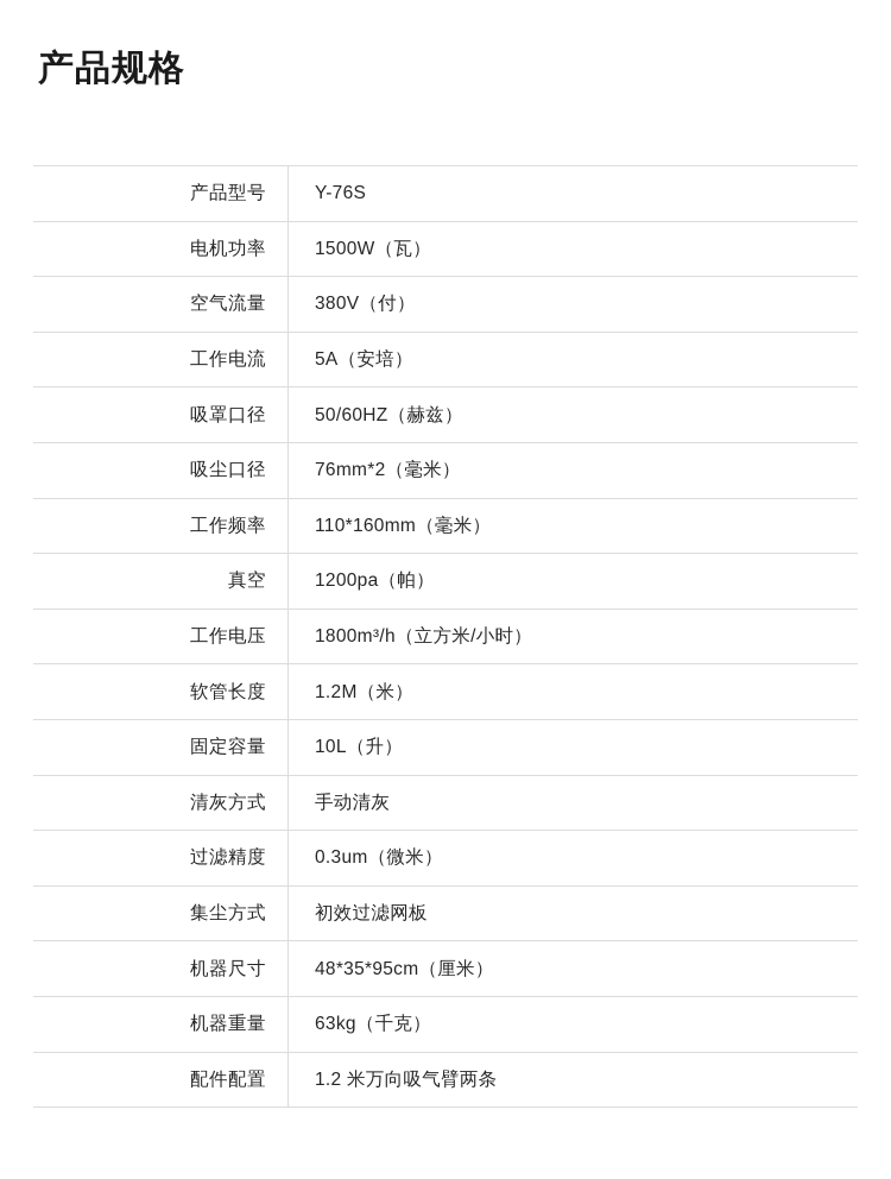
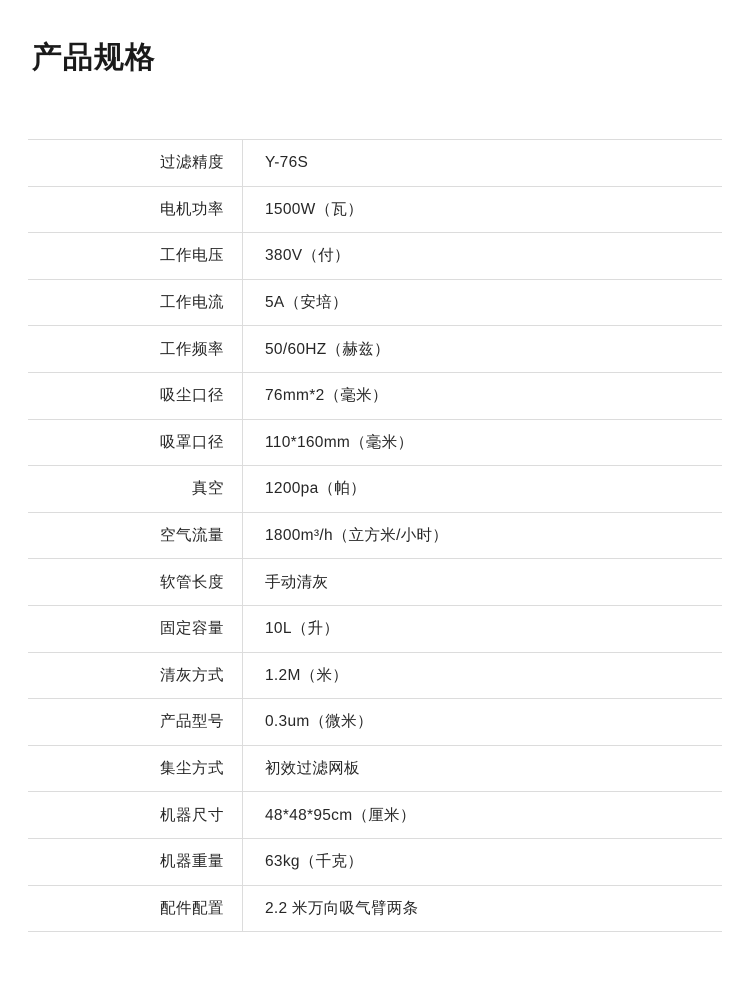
  产品规格
- 产品型号	Y-76S
+ 过滤精度	Y-76S
  电机功率	1500W（瓦）
- 空气流量	380V（付）
+ 工作电压	380V（付）
  工作电流	5A（安培）
- 吸罩口径	50/60HZ（赫兹）
+ 工作频率	50/60HZ（赫兹）
  吸尘口径	76mm*2（毫米）
- 工作频率	110*160mm（毫米）
+ 吸罩口径	110*160mm（毫米）
  真空	1200pa（帕）
- 工作电压	1800m³/h（立方米/小时）
+ 空气流量	1800m³/h（立方米/小时）
- 软管长度	1.2M（米）
+ 软管长度	手动清灰
  固定容量	10L（升）
- 清灰方式	手动清灰
+ 清灰方式	1.2M（米）
- 过滤精度	0.3um（微米）
+ 产品型号	0.3um（微米）
  集尘方式	初效过滤网板
- 机器尺寸	48*35*95cm（厘米）
+ 机器尺寸	48*48*95cm（厘米）
  机器重量	63kg（千克）
- 配件配置	1.2 米万向吸气臂两条
+ 配件配置	2.2 米万向吸气臂两条
